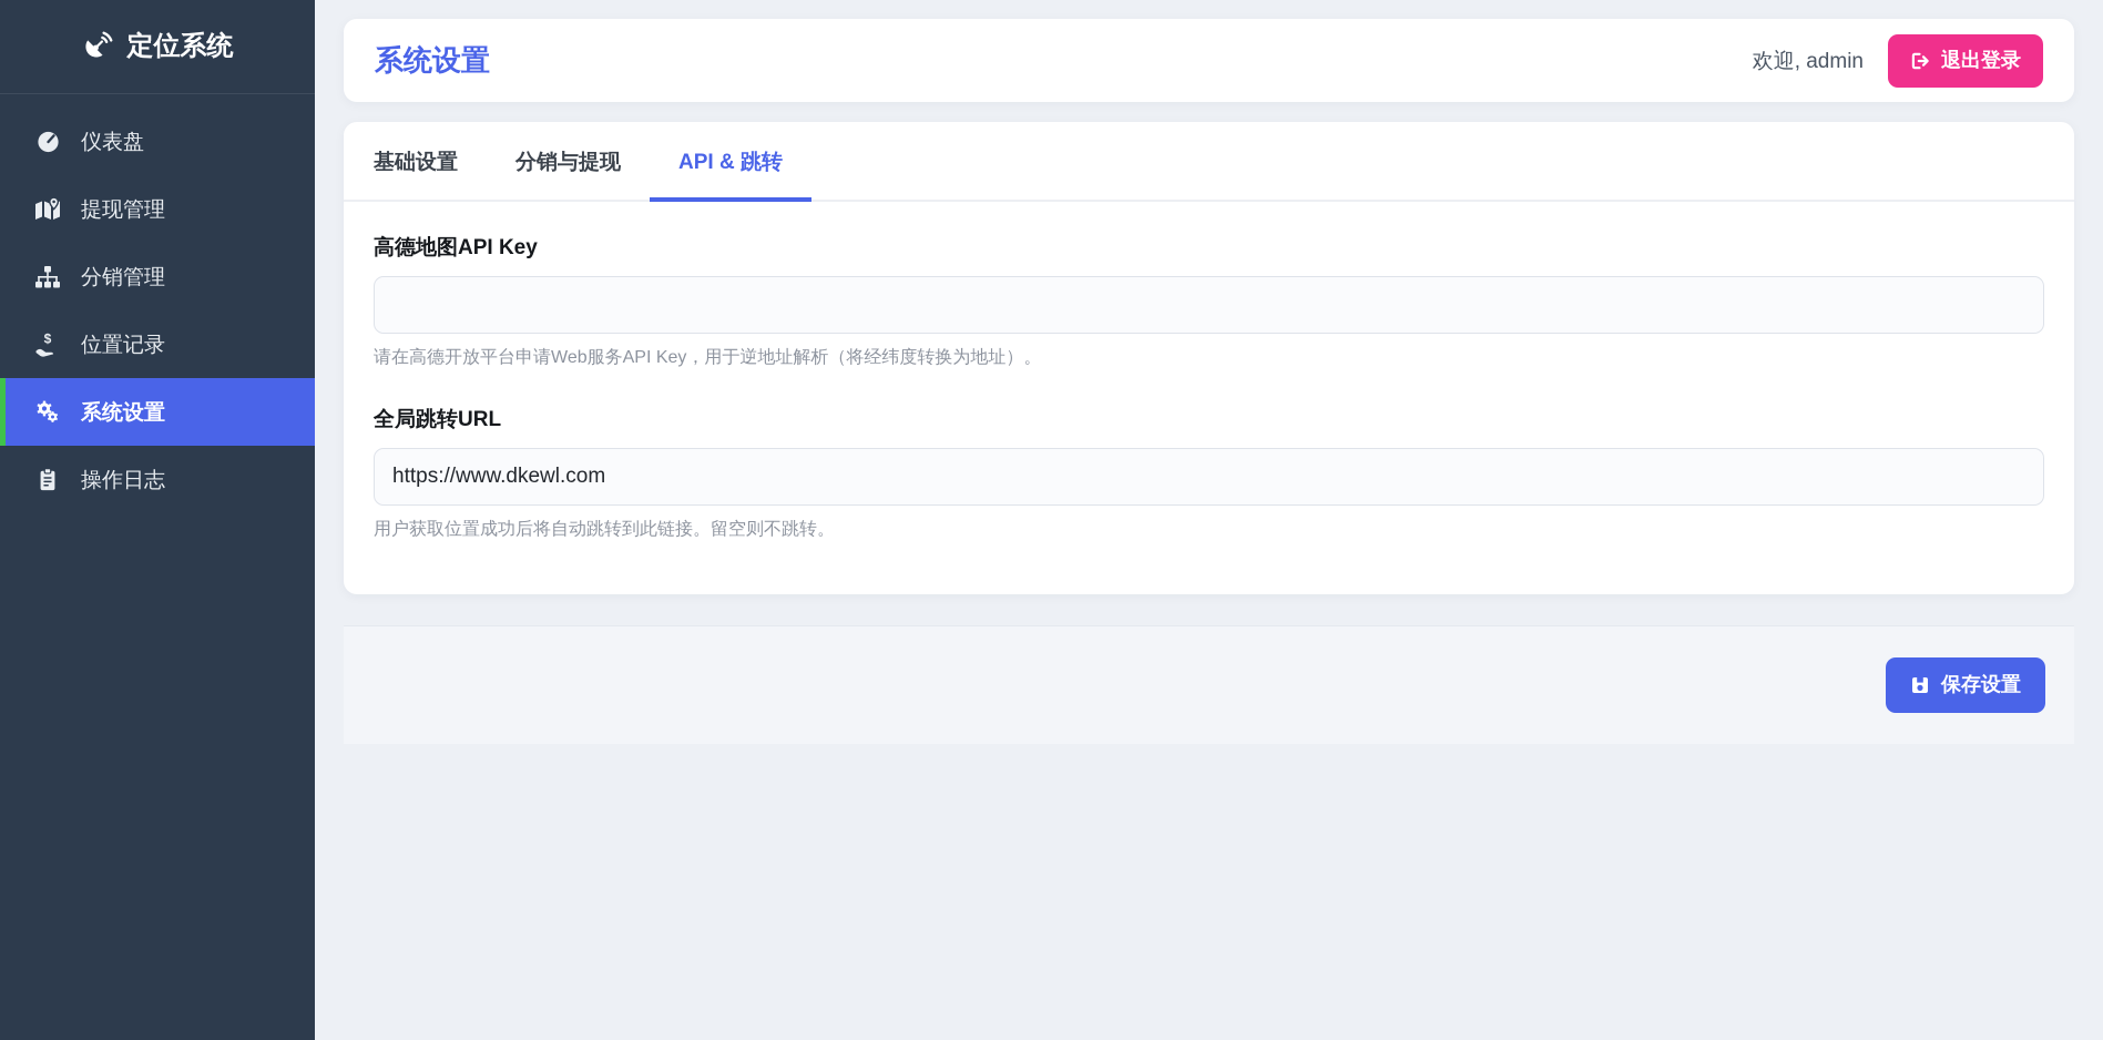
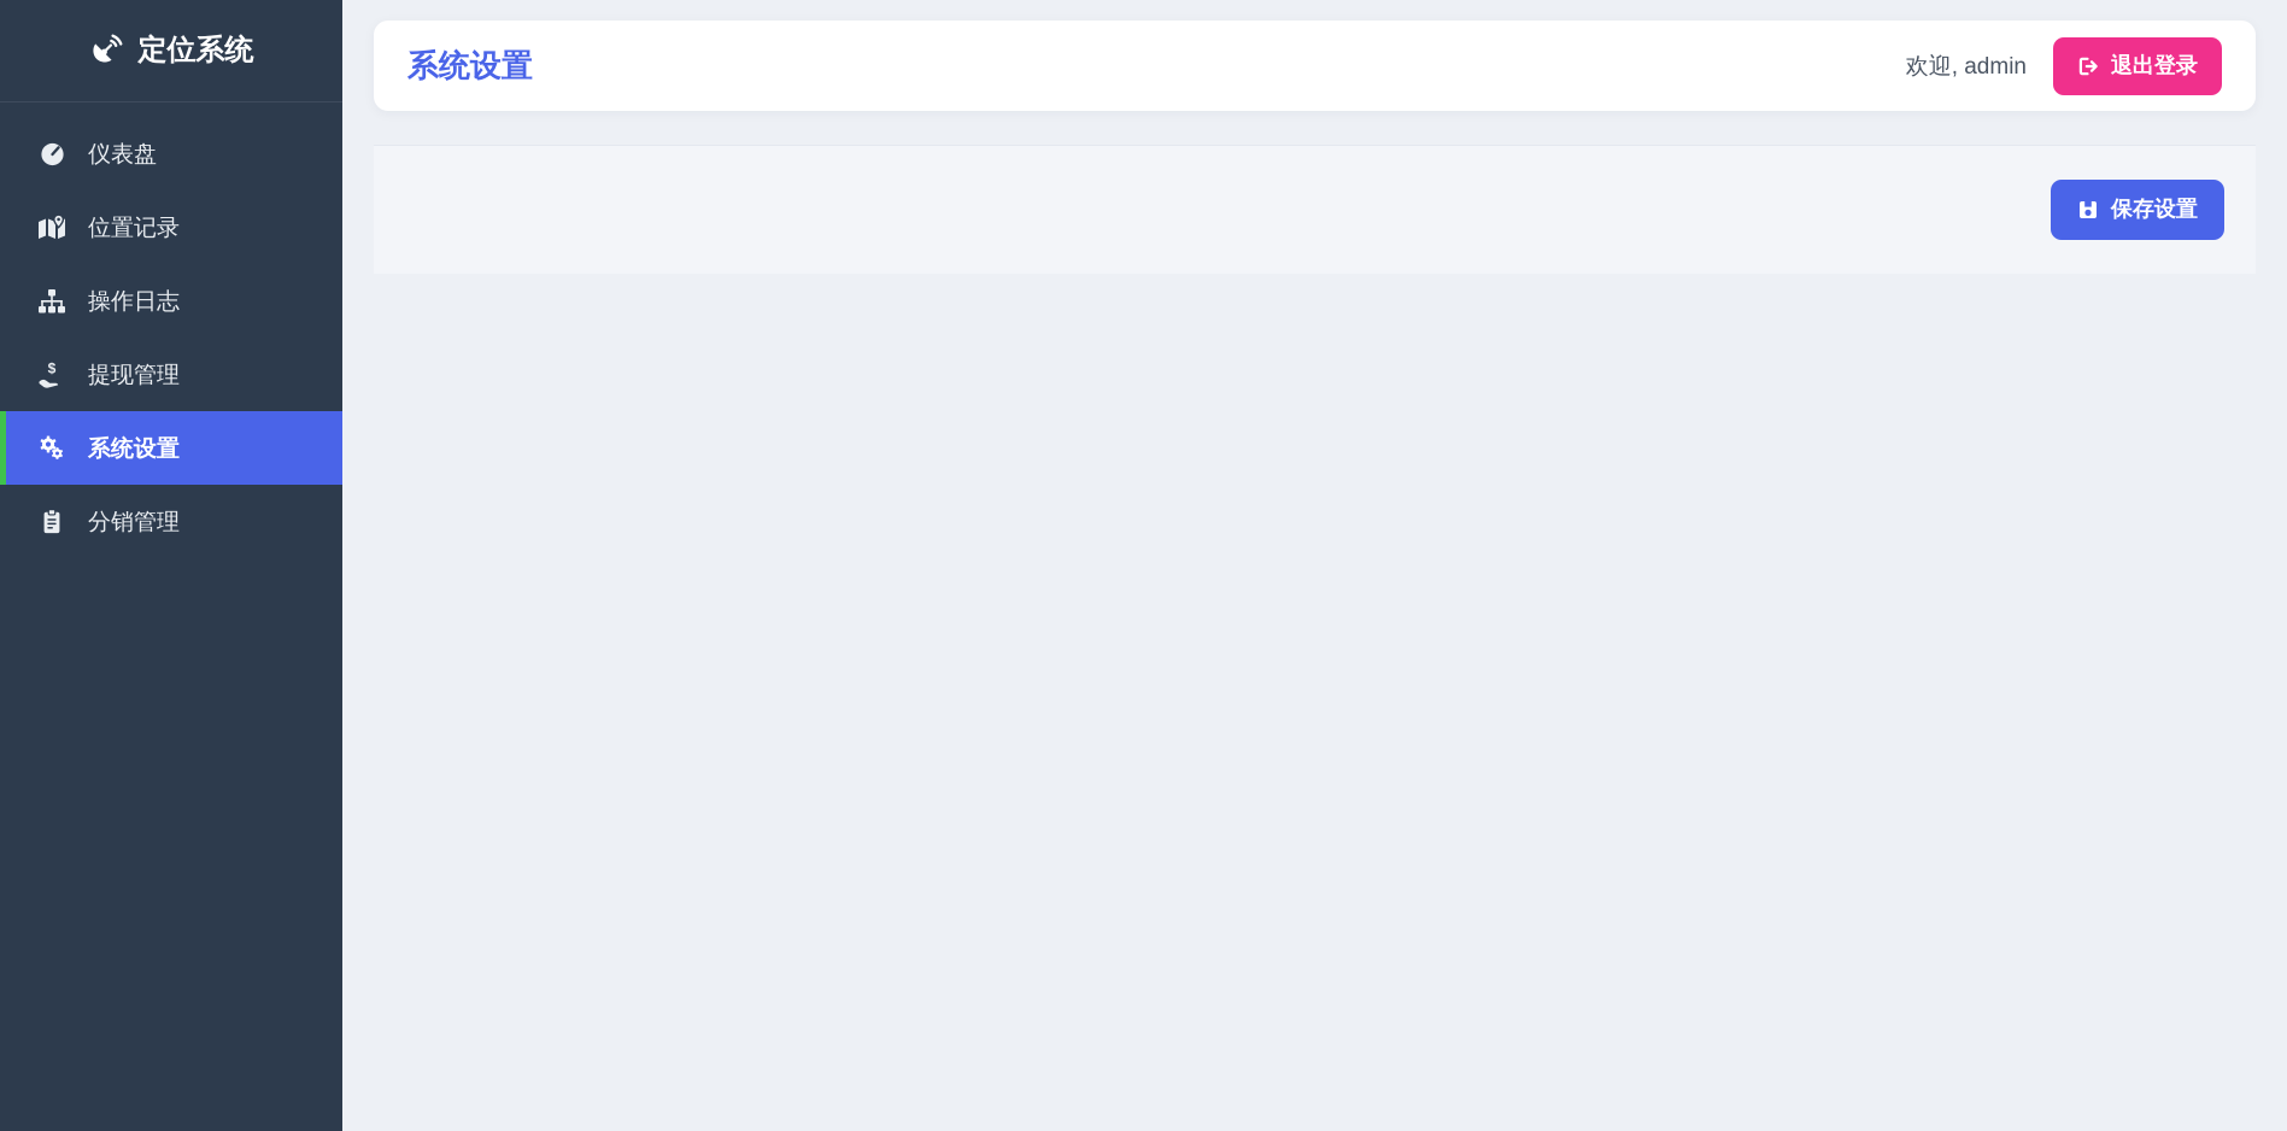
  定位系统
  仪表盘
- 提现管理
+ 位置记录
- 分销管理
+ 操作日志
  $
- 位置记录
+ 提现管理
  系统设置
- 操作日志
+ 分销管理
  系统设置
  欢迎, admin
  退出登录
- 基础设置
- 分销与提现
- API & 跳转
- 高德地图API Key
- 请在高德开放平台申请Web服务API Key，用于逆地址解析（将经纬度转换为地址）。
- 全局跳转URL
- https://www.dkewl.com
- 用户获取位置成功后将自动跳转到此链接。留空则不跳转。
  保存设置
